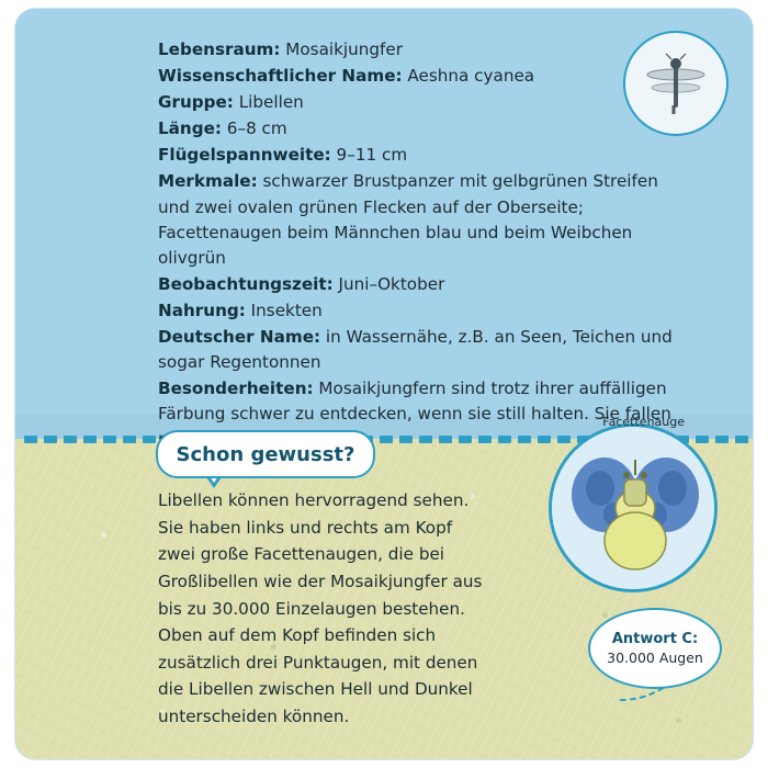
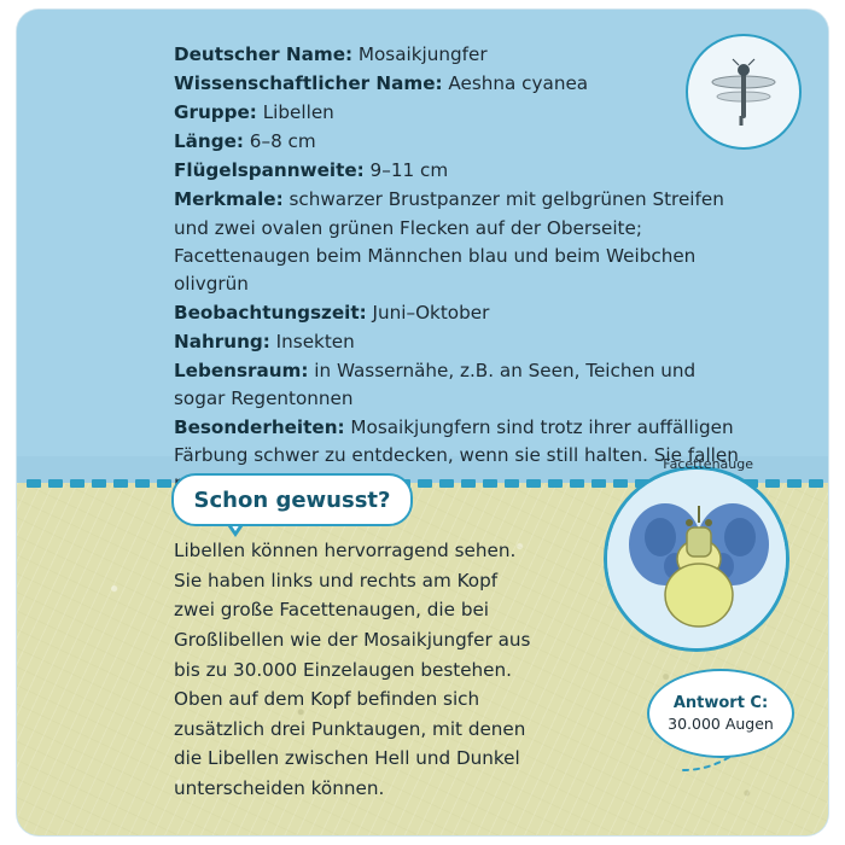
- Lebensraum: Mosaikjungfer
+ Deutscher Name: Mosaikjungfer
  Wissenschaftlicher Name: Aeshna cyanea
  Gruppe: Libellen
  Länge: 6–8 cm
  Flügelspannweite: 9–11 cm
  Merkmale: schwarzer Brustpanzer mit gelbgrünen Streifen und zwei ovalen grünen Flecken auf der Oberseite; Facettenaugen beim Männchen blau und beim Weibchen olivgrün
  Beobachtungszeit: Juni–Oktober
  Nahrung: Insekten
- Deutscher Name: in Wassernähe, z.B. an Seen, Teichen und sogar Regentonnen
+ Lebensraum: in Wassernähe, z.B. an Seen, Teichen und sogar Regentonnen
  Besonderheiten: Mosaikjungfern sind trotz ihrer auffälligen Färbung schwer zu entdecken, wenn sie still halten. Sie fallen
  Schon gewusst?
  Libellen können hervorragend sehen. Sie haben links und rechts am Kopf zwei große Facettenaugen, die bei Großlibellen wie der Mosaikjungfer aus bis zu 30.000 Einzelaugen bestehen. Oben auf dem Kopf befinden sich zusätzlich drei Punktaugen, mit denen die Libellen zwischen Hell und Dunkel unterscheiden können.
  Facettenauge
  Antwort C:
  30.000 Augen
